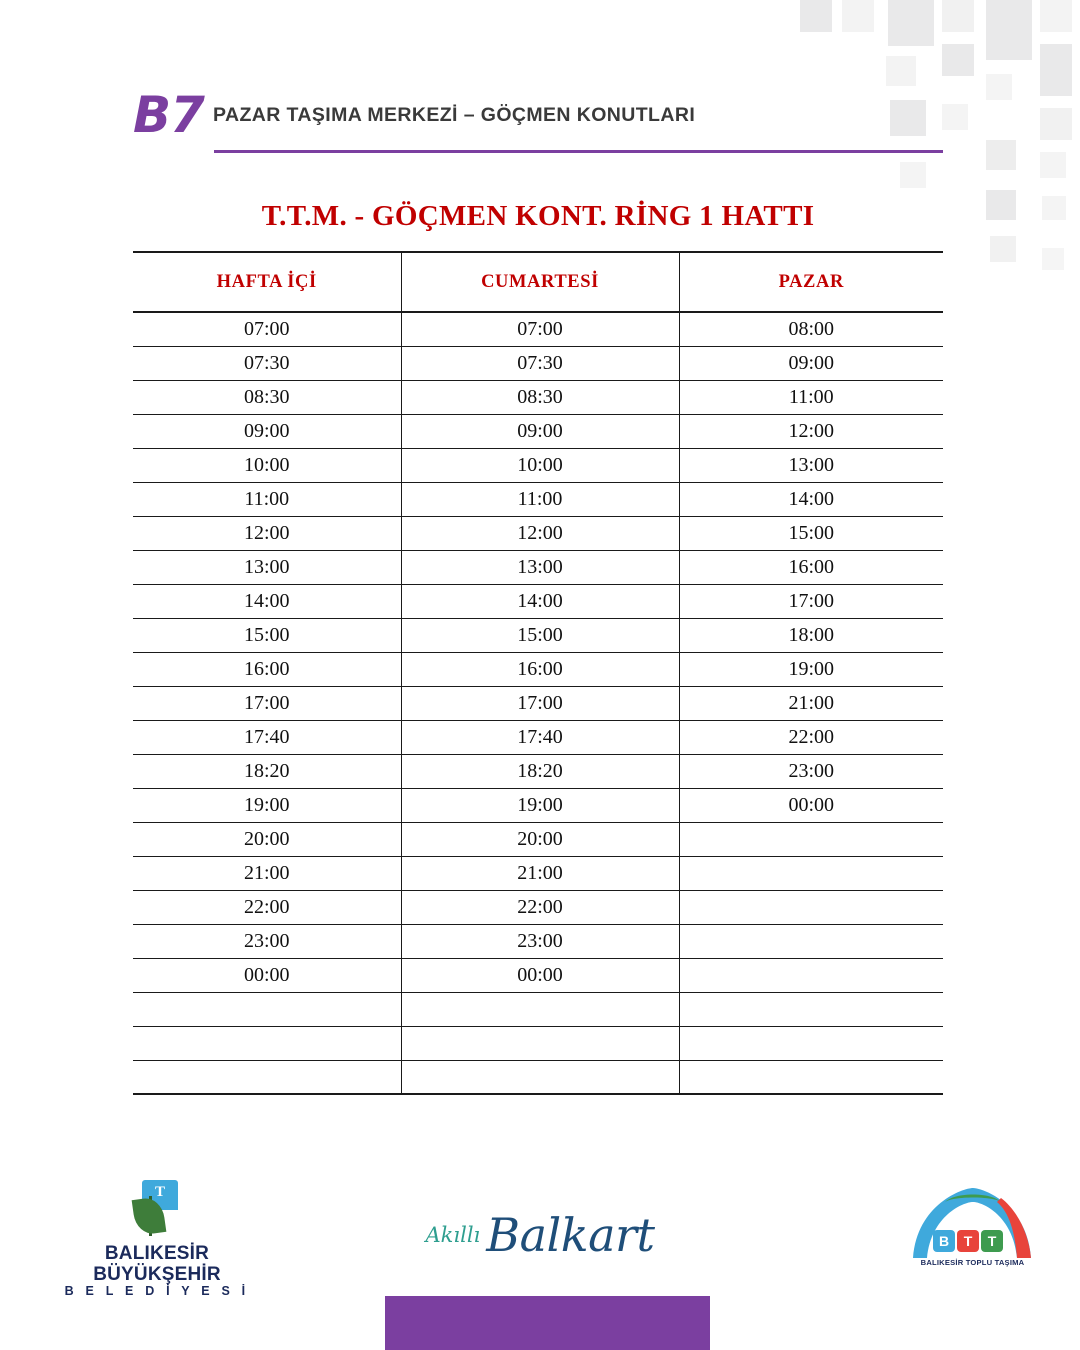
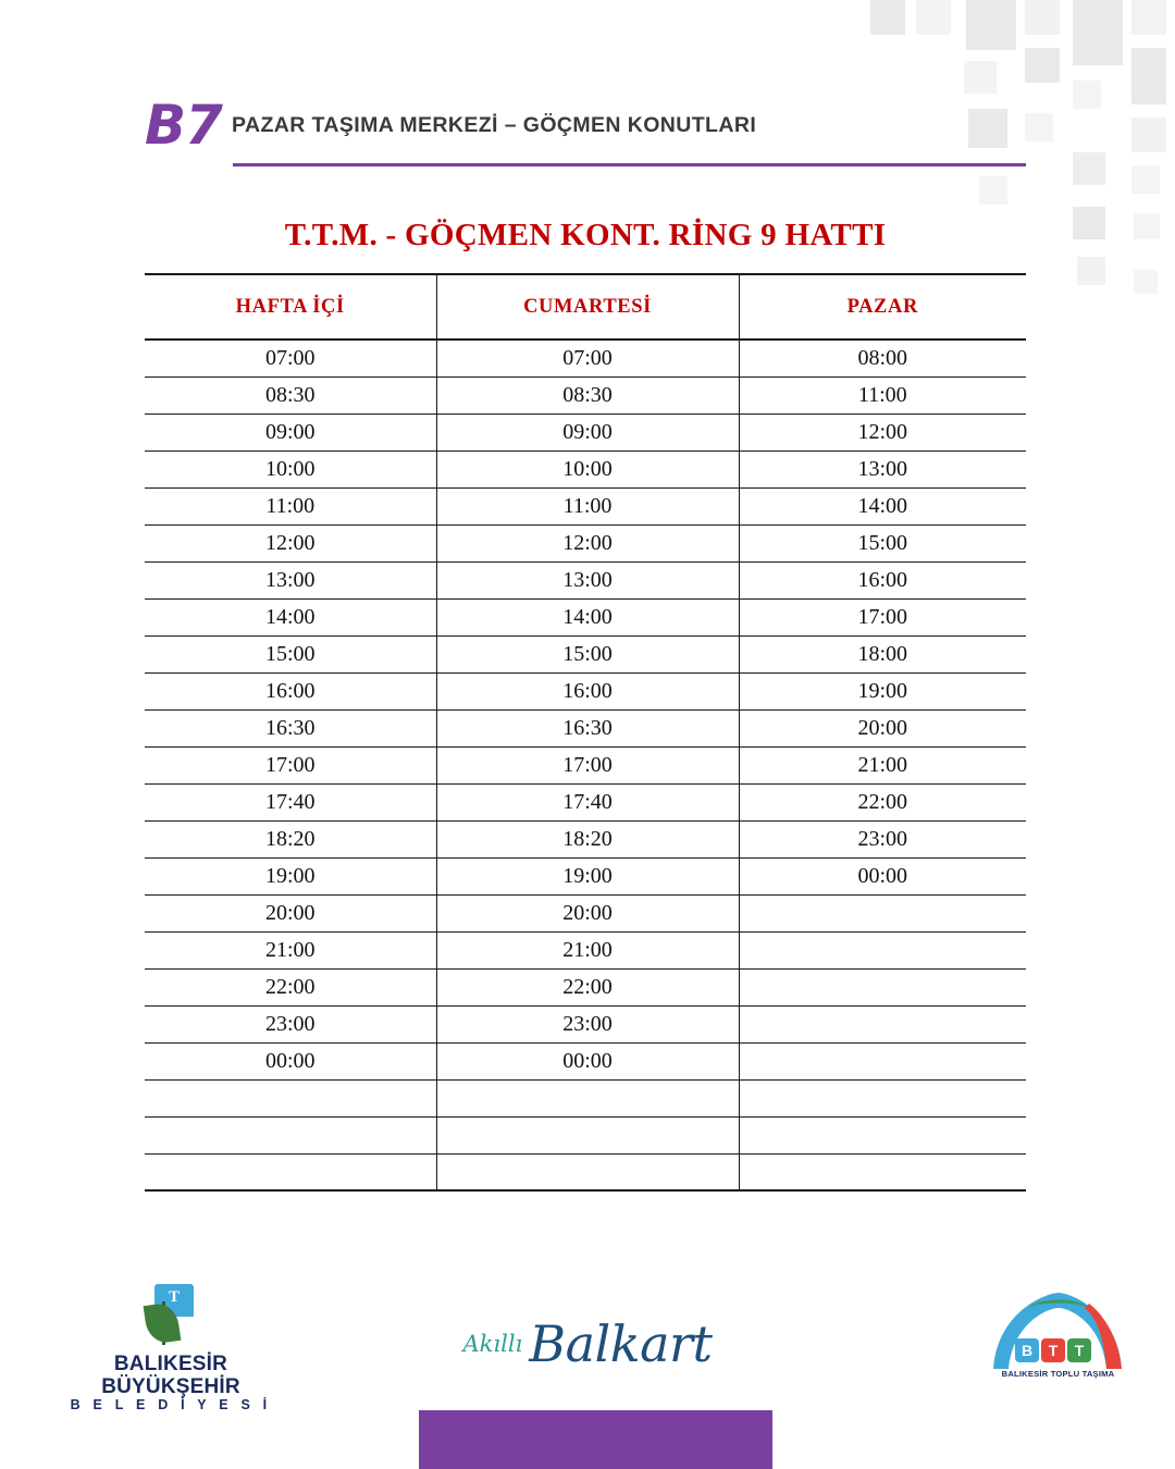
  B7
  PAZAR TAŞIMA MERKEZİ – GÖÇMEN KONUTLARI
- T.T.M. - GÖÇMEN KONT. RİNG 1 HATTI
+ T.T.M. - GÖÇMEN KONT. RİNG 9 HATTI
  HAFTA İÇİ	CUMARTESİ	PAZAR
  07:00	07:00	08:00
- 07:30	07:30	09:00
  08:30	08:30	11:00
  09:00	09:00	12:00
  10:00	10:00	13:00
  11:00	11:00	14:00
  12:00	12:00	15:00
  13:00	13:00	16:00
  14:00	14:00	17:00
  15:00	15:00	18:00
  16:00	16:00	19:00
+ 16:30	16:30	20:00
  17:00	17:00	21:00
  17:40	17:40	22:00
  18:20	18:20	23:00
  19:00	19:00	00:00
  20:00	20:00
  21:00	21:00
  22:00	22:00
  23:00	23:00
  00:00	00:00
  BALIKESİR
  BÜYÜKŞEHİR
  B E L E D İ Y E S İ
  Akıllı Balkart
  B T T
  BALIKESİR TOPLU TAŞIMA
